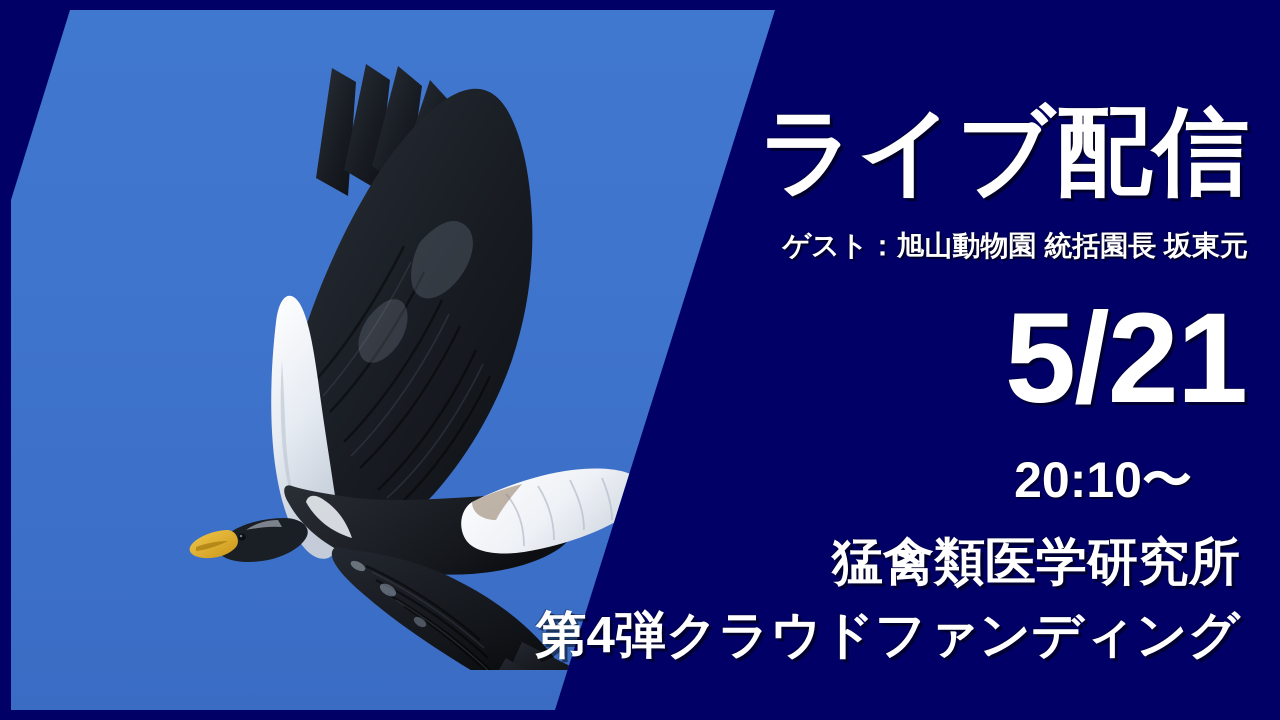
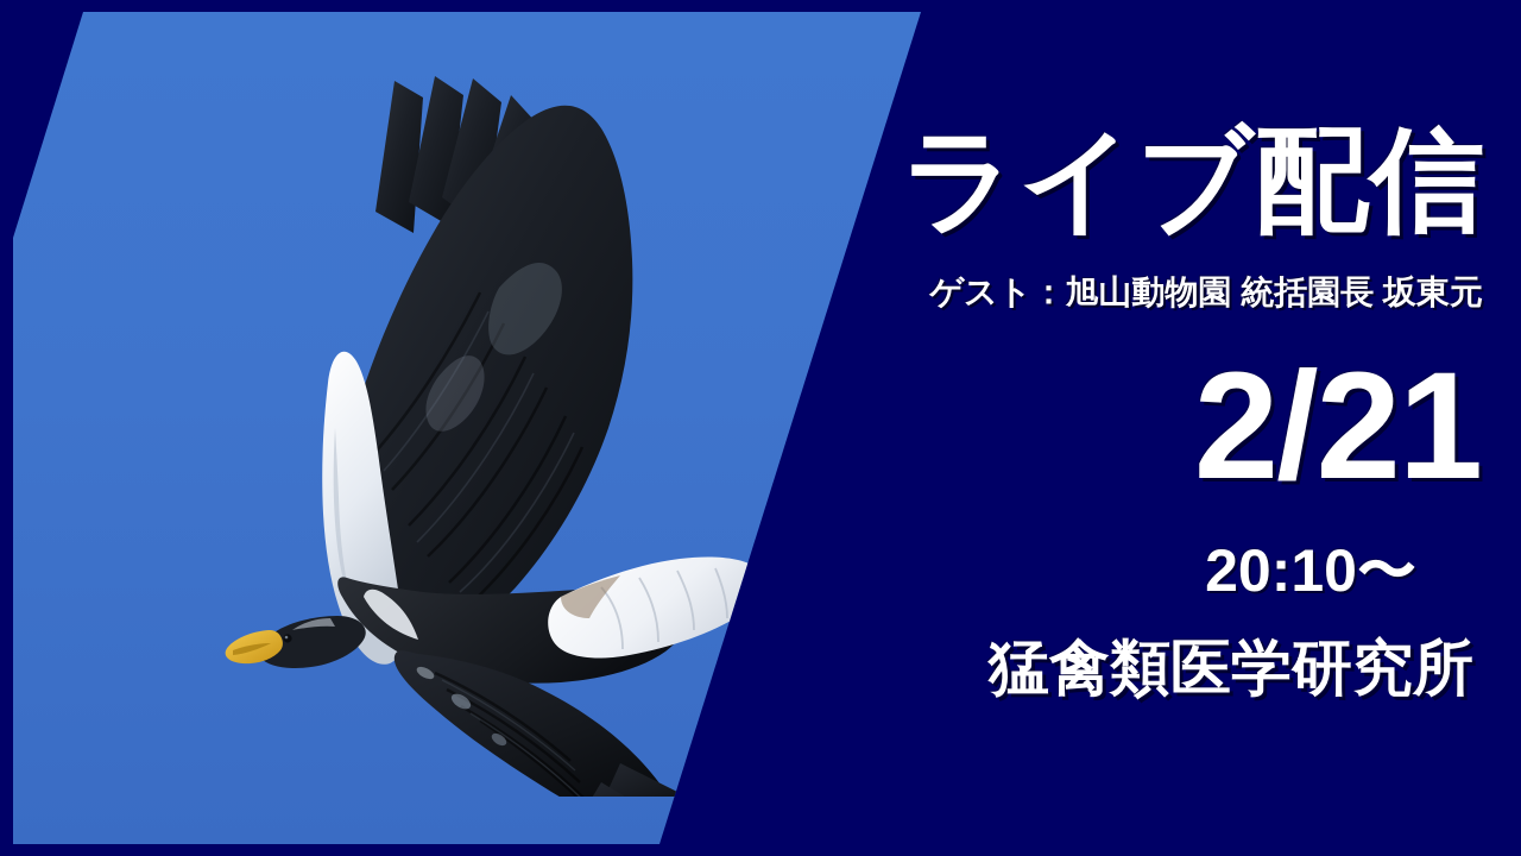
  ライブ配信
  ゲスト：旭山動物園 統括園長 坂東元
- 5/21
+ 2/21
  20:10〜
  猛禽類医学研究所
- 第4弾クラウドファンディング
